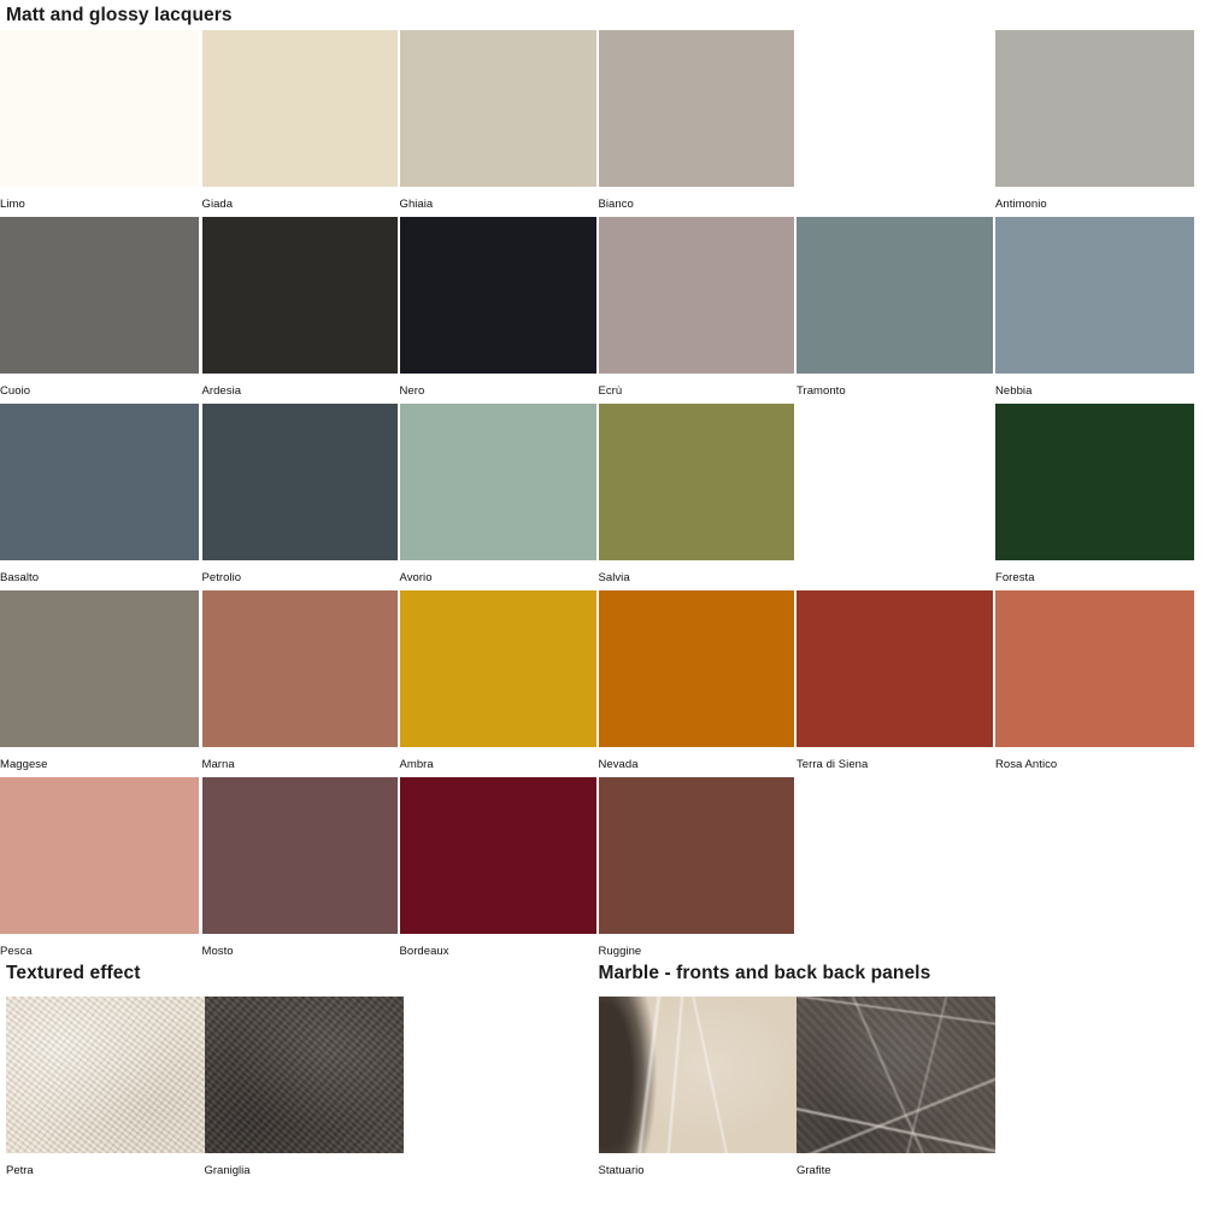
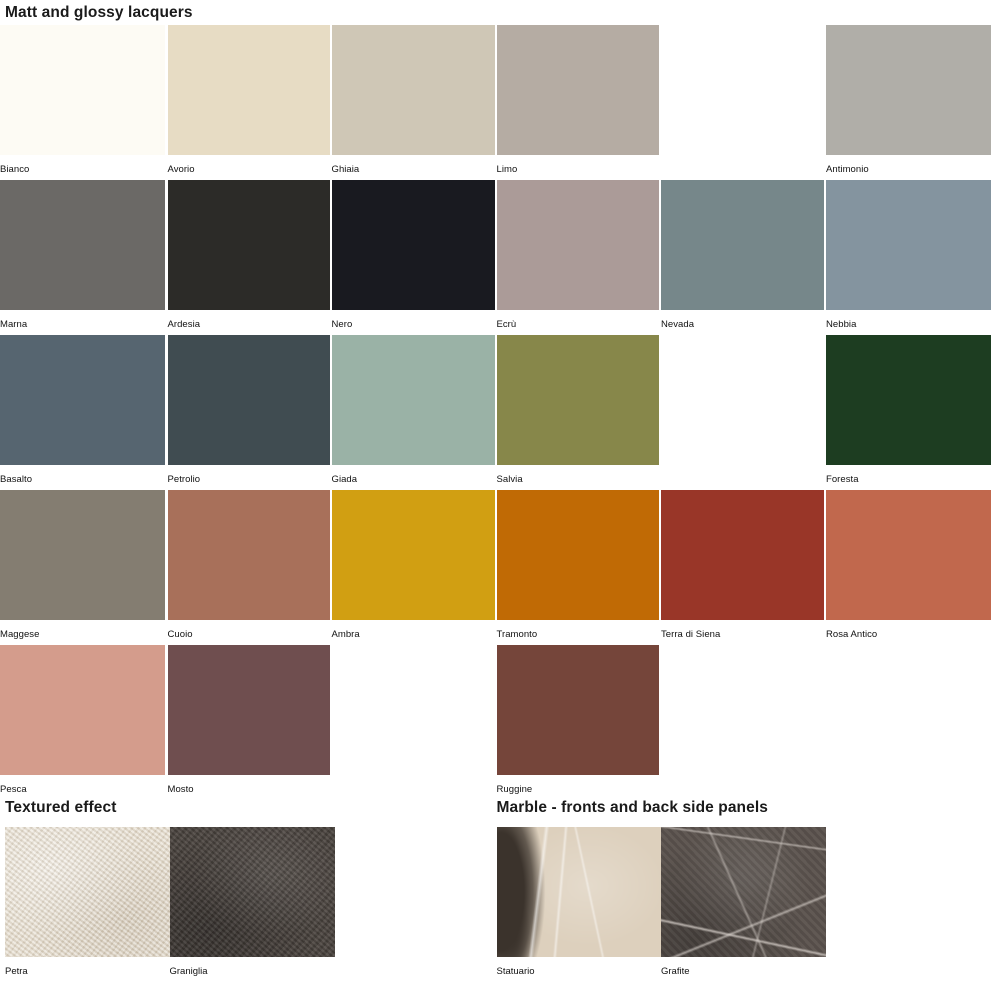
  Matt and glossy lacquers
- Limo
+ Bianco
- Giada
+ Avorio
  Ghiaia
- Bianco
+ Limo
  Antimonio
- Cuoio
+ Marna
  Ardesia
  Nero
  Ecrù
- Tramonto
+ Nevada
  Nebbia
  Basalto
  Petrolio
- Avorio
+ Giada
  Salvia
  Foresta
  Maggese
- Marna
+ Cuoio
  Ambra
- Nevada
+ Tramonto
  Terra di Siena
  Rosa Antico
  Pesca
  Mosto
- Bordeaux
  Ruggine
  Textured effect
  Petra
  Graniglia
- Marble - fronts and back back panels
+ Marble - fronts and back side panels
  Statuario
  Grafite
